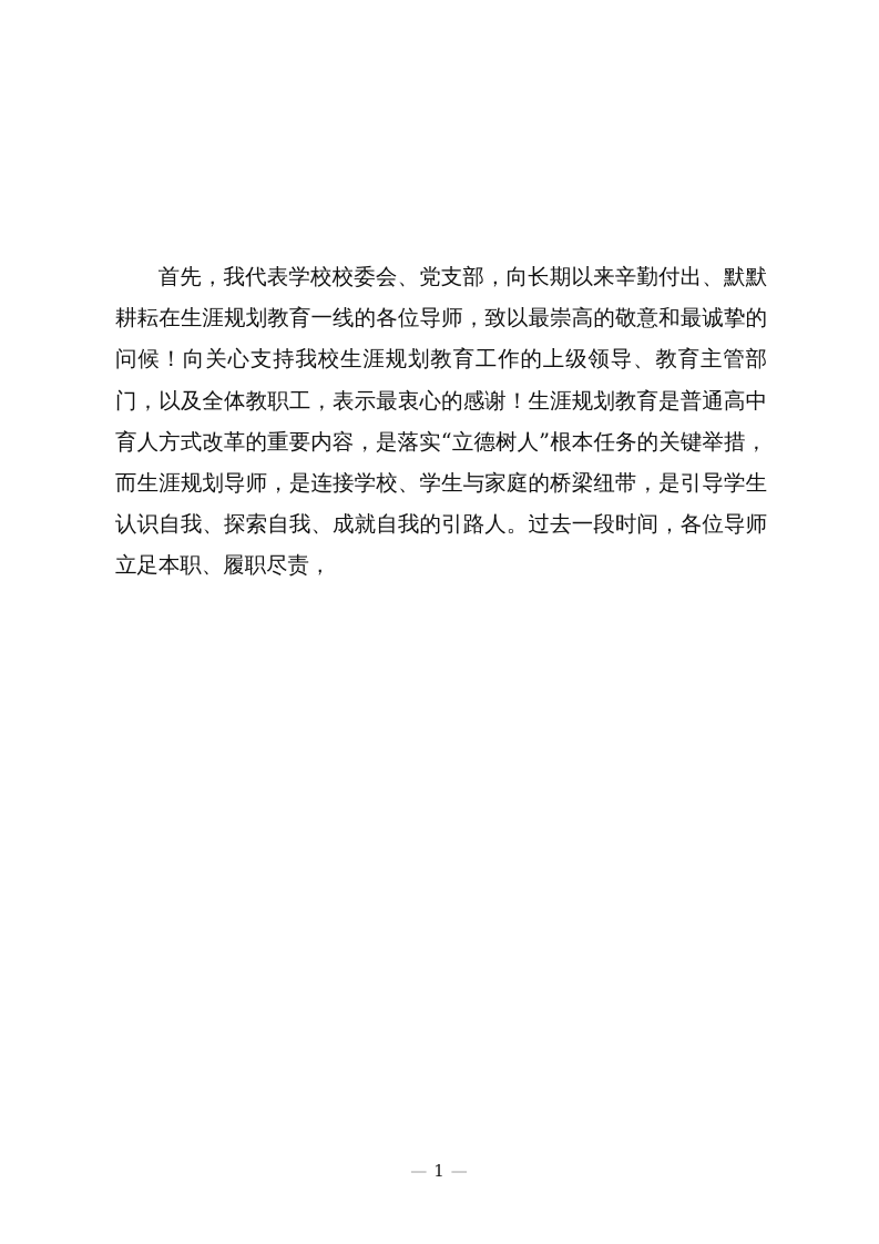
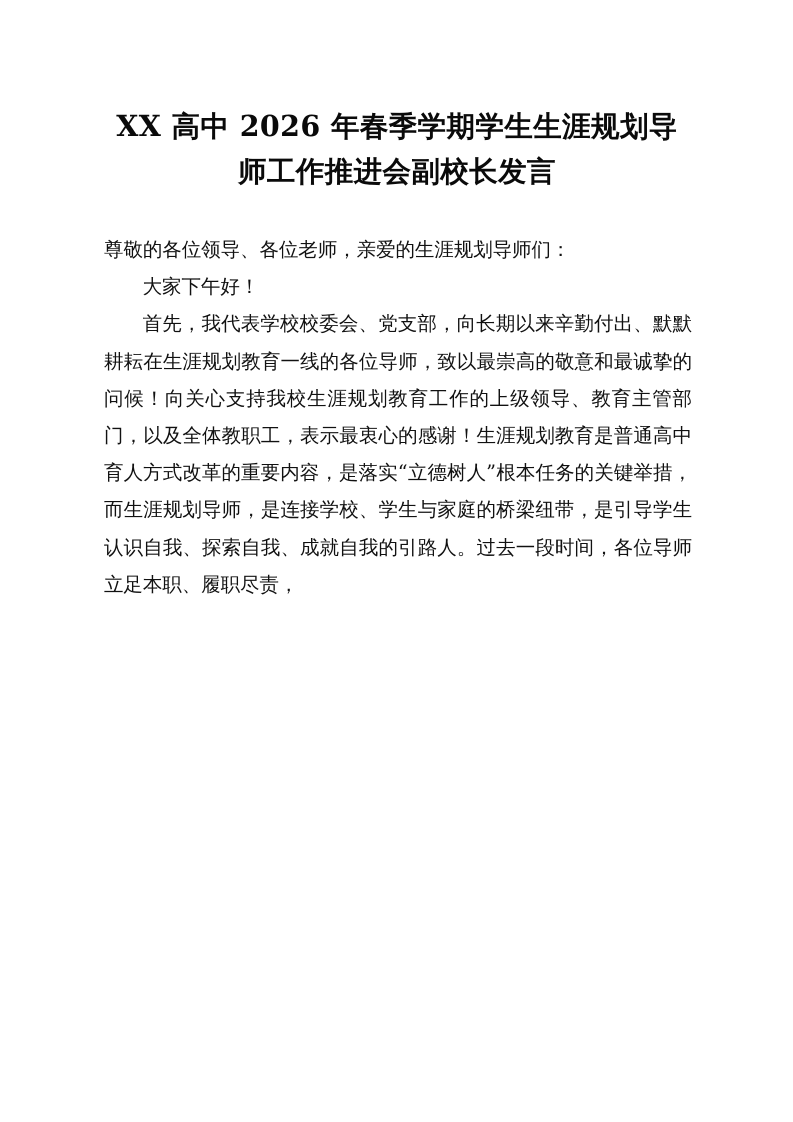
+ XX 高中 2026 年春季学期学生生涯规划导师工作推进会副校长发言
+ 尊敬的各位领导、各位老师，亲爱的生涯规划导师们：
+ 大家下午好！
  首先，我代表学校校委会、党支部，向长期以来辛勤付出、默默耕耘在生涯规划教育一线的各位导师，致以最崇高的敬意和最诚挚的问候！向关心支持我校生涯规划教育工作的上级领导、教育主管部门，以及全体教职工，表示最衷心的感谢！生涯规划教育是普通高中育人方式改革的重要内容，是落实“立德树人”根本任务的关键举措，而生涯规划导师，是连接学校、学生与家庭的桥梁纽带，是引导学生认识自我、探索自我、成就自我的引路人。过去一段时间，各位导师立足本职、履职尽责，
- — 1 —
